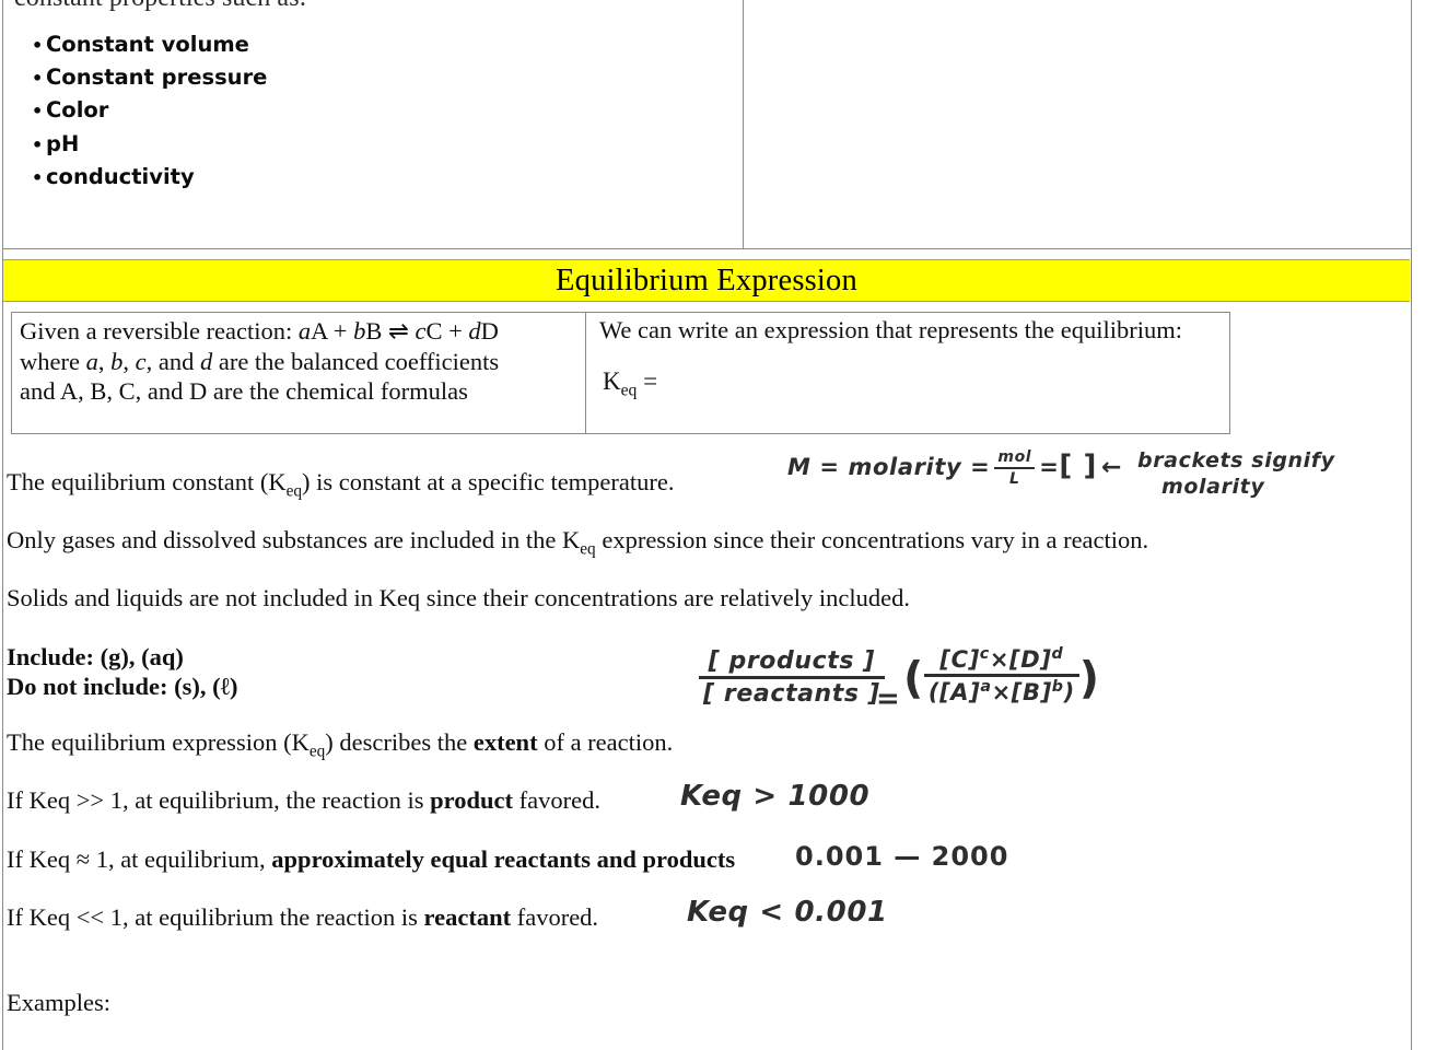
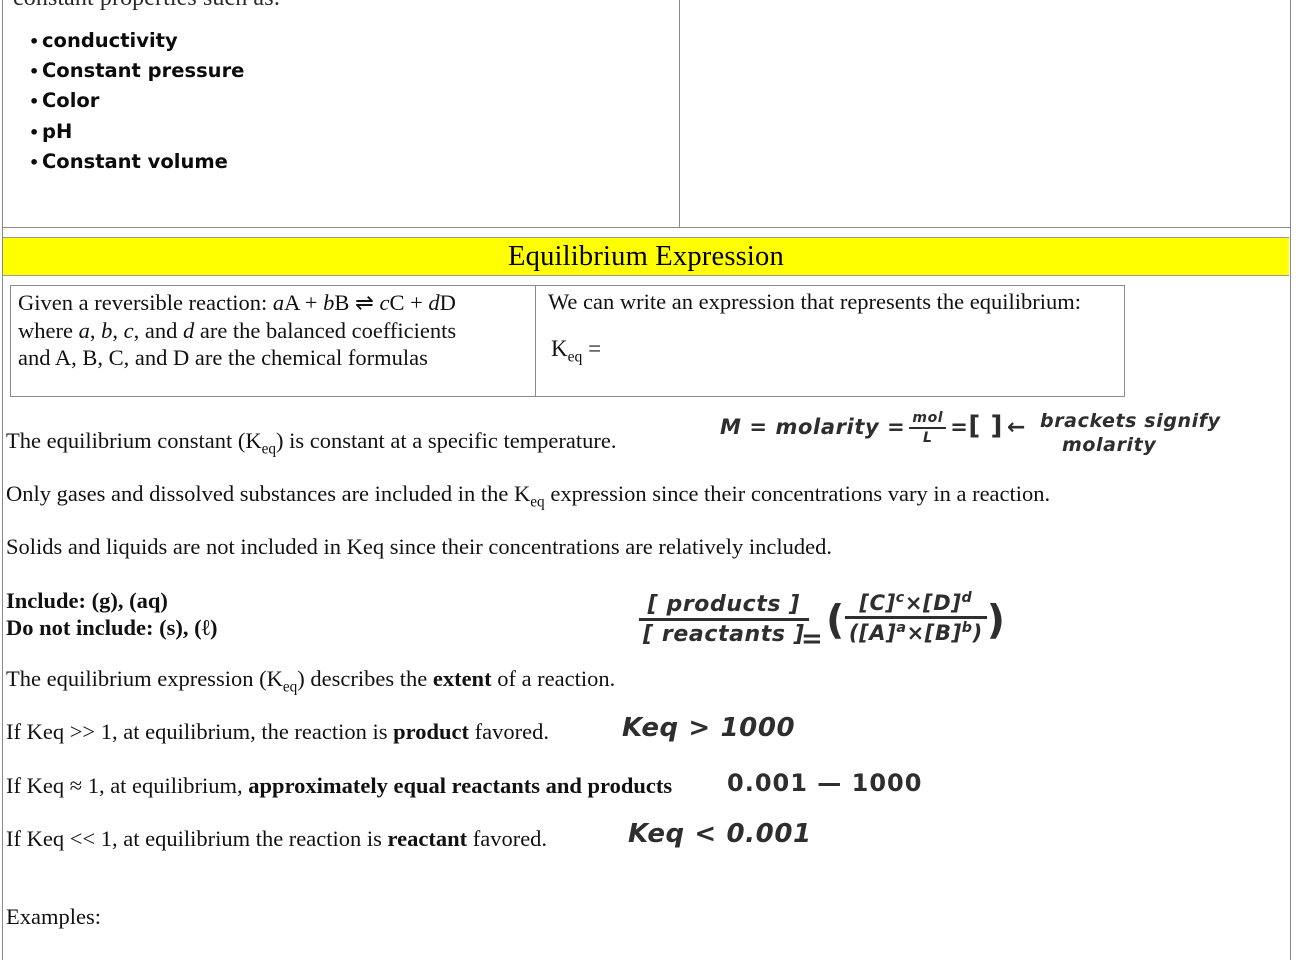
- • Constant volume
+ • conductivity
  • Constant pressure
  • Color
  • pH
- • conductivity
+ • Constant volume
  Equilibrium Expression
  Given a reversible reaction: aA + bB ⇌ cC + dD
  where a, b, c, and d are the balanced coefficients
  and A, B, C, and D are the chemical formulas
  We can write an expression that represents the equilibrium:
  Keq =
  [ products ]
  [ reactants ]
  =
  (
  [C]c×[D]d
  ([A]a×[B]b)
  )
  M = molarity =
  mol
  L
  =[ ] ←
  brackets signify
  molarity
  The equilibrium constant (Keq) is constant at a specific temperature.
  Only gases and dissolved substances are included in the Keq expression since their concentrations vary in a reaction.
  Solids and liquids are not included in Keq since their concentrations are relatively included.
  Include: (g), (aq)
  Do not include: (s), (ℓ)
  The equilibrium expression (Keq) describes the extent of a reaction.
  If Keq >> 1, at equilibrium, the reaction is product favored.
  If Keq ≈ 1, at equilibrium, approximately equal reactants and products
  If Keq << 1, at equilibrium the reaction is reactant favored.
  Examples:
  Keq > 1000
- 0.001 — 2000
+ 0.001 — 1000
  Keq < 0.001
